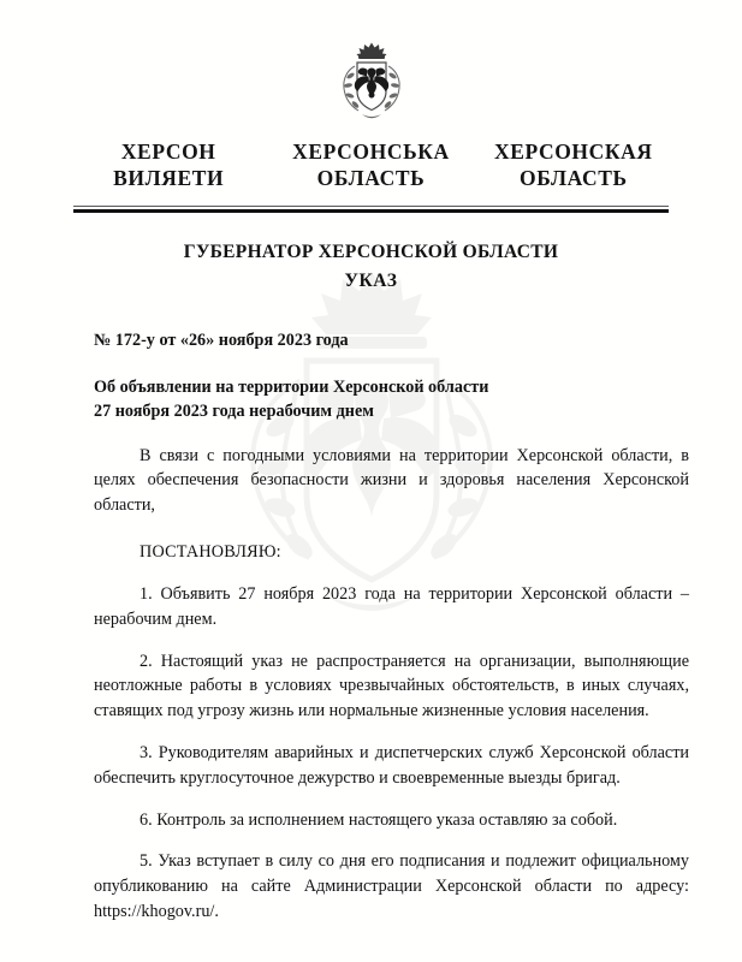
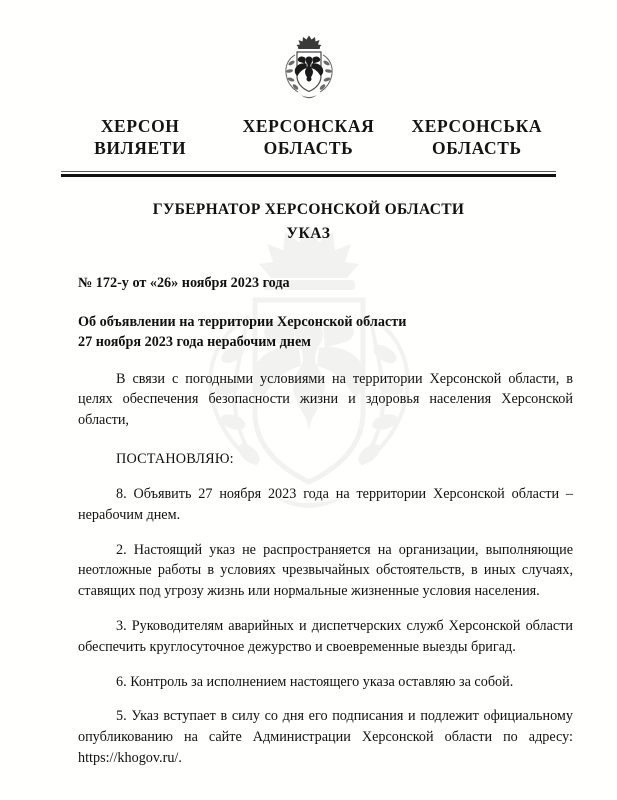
  ХЕРСОН
  ВИЛЯЕТИ
- ХЕРСОНСЬКА
+ ХЕРСОНСКАЯ
  ОБЛАСТЬ
- ХЕРСОНСКАЯ
+ ХЕРСОНСЬКА
  ОБЛАСТЬ
  ГУБЕРНАТОР ХЕРСОНСКОЙ ОБЛАСТИ
  УКАЗ
  № 172-у от «26» ноября 2023 года
  Об объявлении на территории Херсонской области
  27 ноября 2023 года нерабочим днем
  В связи с погодными условиями на территории Херсонской области, в целях обеспечения безопасности жизни и здоровья населения Херсонской области,
  ПОСТАНОВЛЯЮ:
- 1. Объявить 27 ноября 2023 года на территории Херсонской области – нерабочим днем.
+ 8. Объявить 27 ноября 2023 года на территории Херсонской области – нерабочим днем.
  2. Настоящий указ не распространяется на организации, выполняющие неотложные работы в условиях чрезвычайных обстоятельств, в иных случаях, ставящих под угрозу жизнь или нормальные жизненные условия населения.
  3. Руководителям аварийных и диспетчерских служб Херсонской области обеспечить круглосуточное дежурство и своевременные выезды бригад.
  6. Контроль за исполнением настоящего указа оставляю за собой.
  5. Указ вступает в силу со дня его подписания и подлежит официальному опубликованию на сайте Администрации Херсонской области по адресу: https://khogov.ru/.
